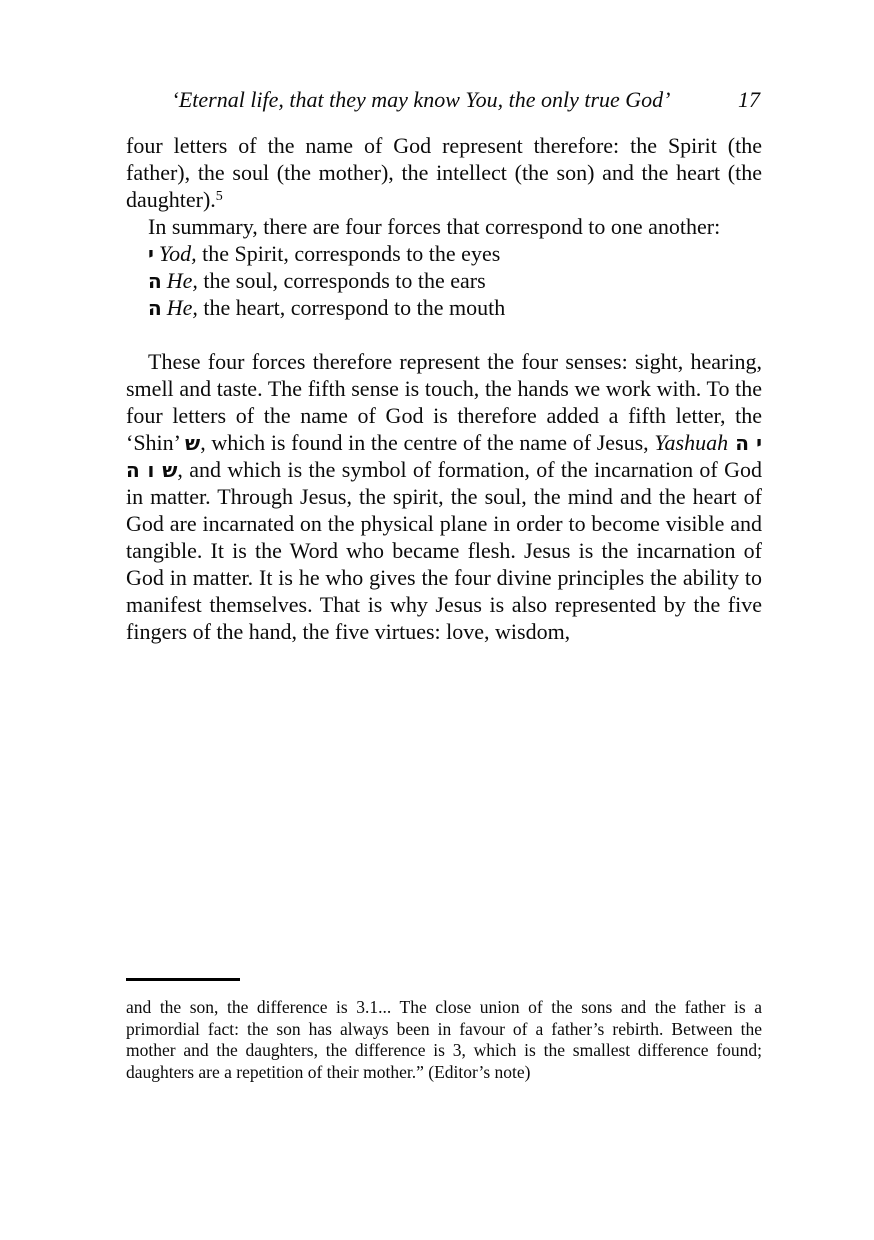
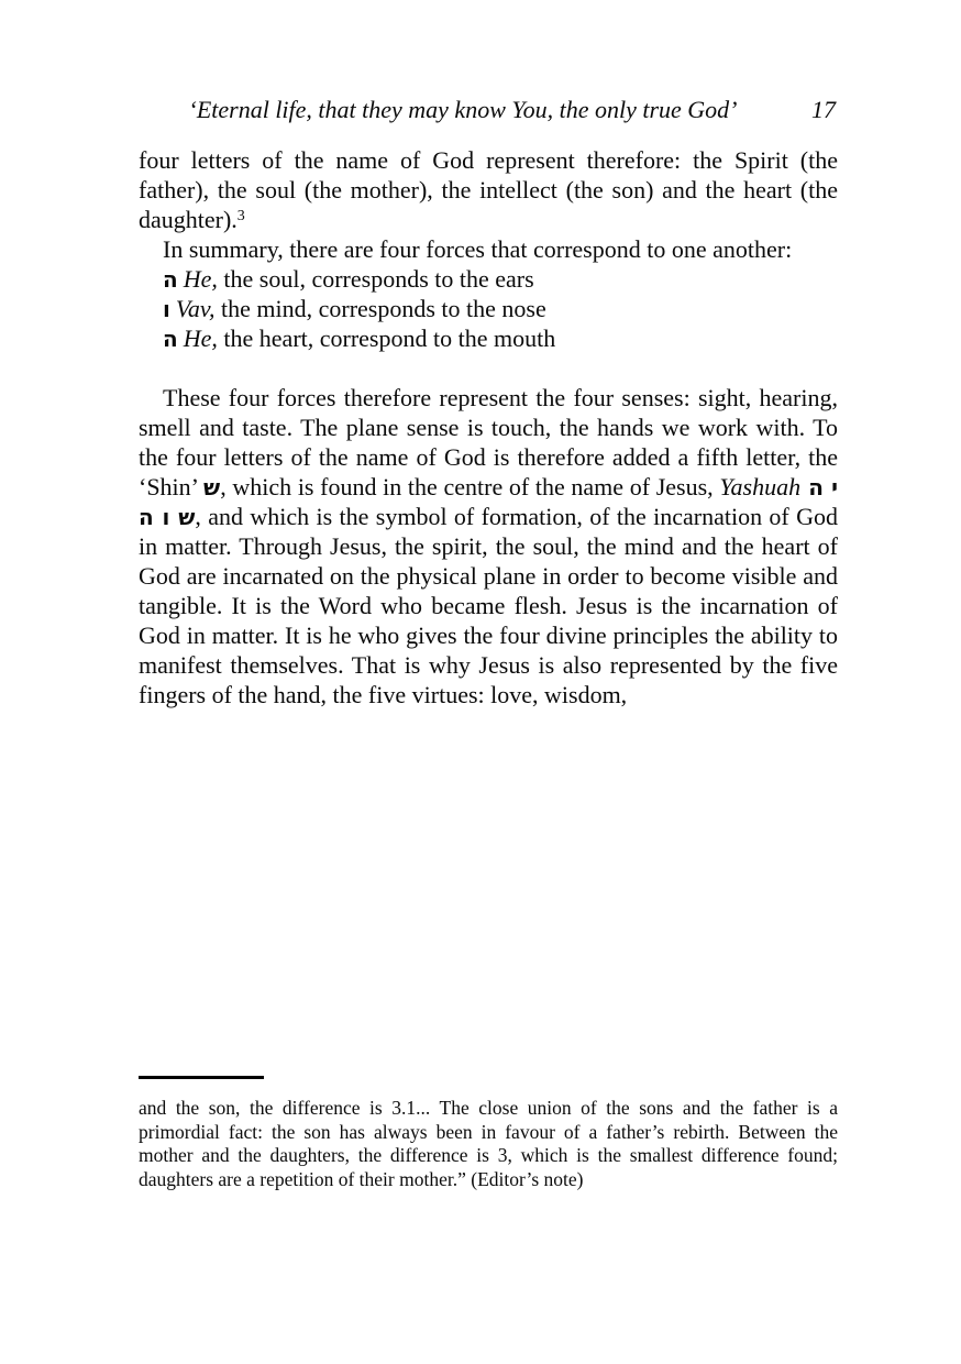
  ‘Eternal life, that they may know You, the only true God’
  17
- four letters of the name of God represent therefore: the Spirit (the father), the soul (the mother), the intellect (the son) and the heart (the daughter).5
+ four letters of the name of God represent therefore: the Spirit (the father), the soul (the mother), the intellect (the son) and the heart (the daughter).3
  In summary, there are four forces that correspond to one another:
- י Yod, the Spirit, corresponds to the eyes
  ה He, the soul, corresponds to the ears
+ ו Vav, the mind, corresponds to the nose
  ה He, the heart, correspond to the mouth
- These four forces therefore represent the four senses: sight, hearing, smell and taste. The fifth sense is touch, the hands we work with. To the four letters of the name of God is therefore added a fifth letter, the ‘Shin’ ש, which is found in the centre of the name of Jesus, Yashuah י ה ש ו ה , and which is the symbol of formation, of the incarnation of God in matter. Through Jesus, the spirit, the soul, the mind and the heart of God are incarnated on the physical plane in order to become visible and tangible. It is the Word who became flesh. Jesus is the incarnation of God in matter. It is he who gives the four divine principles the ability to manifest themselves. That is why Jesus is also represented by the five fingers of the hand, the five virtues: love, wisdom,
+ These four forces therefore represent the four senses: sight, hearing, smell and taste. The plane sense is touch, the hands we work with. To the four letters of the name of God is therefore added a fifth letter, the ‘Shin’ ש, which is found in the centre of the name of Jesus, Yashuah י ה ש ו ה , and which is the symbol of formation, of the incarnation of God in matter. Through Jesus, the spirit, the soul, the mind and the heart of God are incarnated on the physical plane in order to become visible and tangible. It is the Word who became flesh. Jesus is the incarnation of God in matter. It is he who gives the four divine principles the ability to manifest themselves. That is why Jesus is also represented by the five fingers of the hand, the five virtues: love, wisdom,
  and the son, the difference is 3.1... The close union of the sons and the father is a primordial fact: the son has always been in favour of a father’s rebirth. Between the mother and the daughters, the difference is 3, which is the smallest difference found; daughters are a repetition of their mother.” (Editor’s note)
